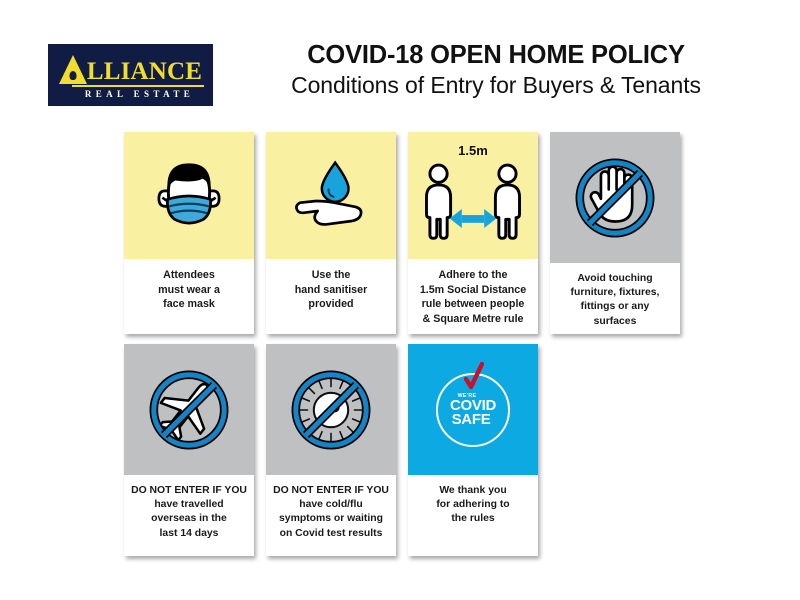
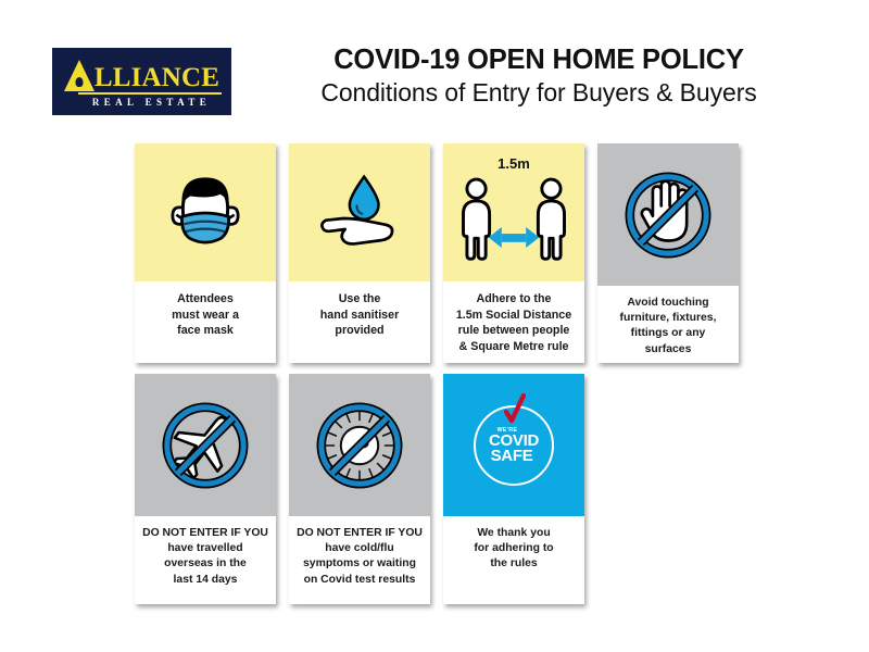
  LLIANCE
  REAL ESTATE
- COVID-18 OPEN HOME POLICY
+ COVID-19 OPEN HOME POLICY
- Conditions of Entry for Buyers & Tenants
+ Conditions of Entry for Buyers & Buyers
  Attendees
  must wear a
  face mask
  Use the
  hand sanitiser
  provided
  1.5m
  Adhere to the
  1.5m Social Distance
  rule between people
  & Square Metre rule
  Avoid touching
  furniture, fixtures,
  fittings or any
  surfaces
  DO NOT ENTER IF YOU
  have travelled
  overseas in the
  last 14 days
  DO NOT ENTER IF YOU
  have cold/flu
  symptoms or waiting
  on Covid test results
  COVID
  SAFE
  We thank you
  for adhering to
  the rules
